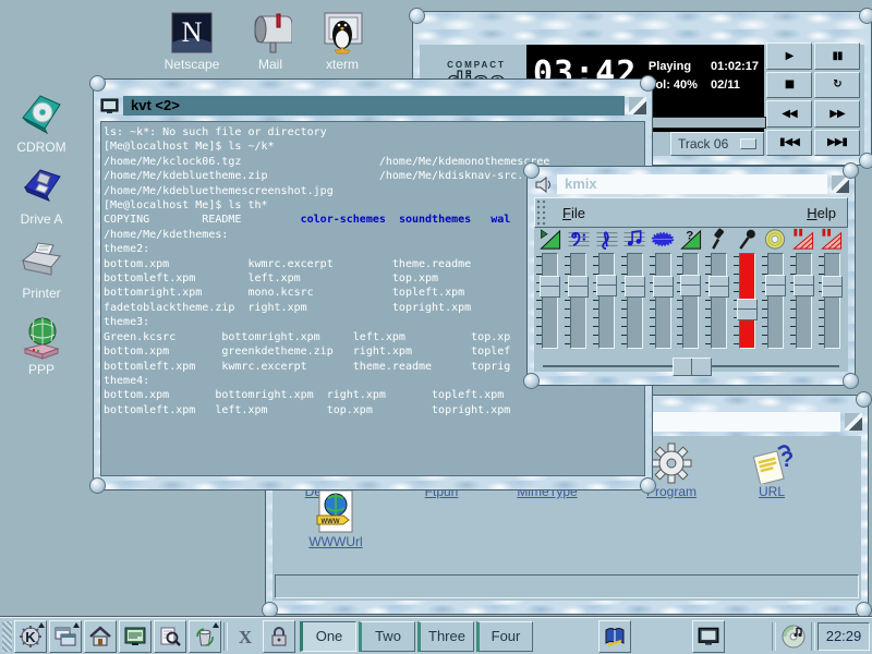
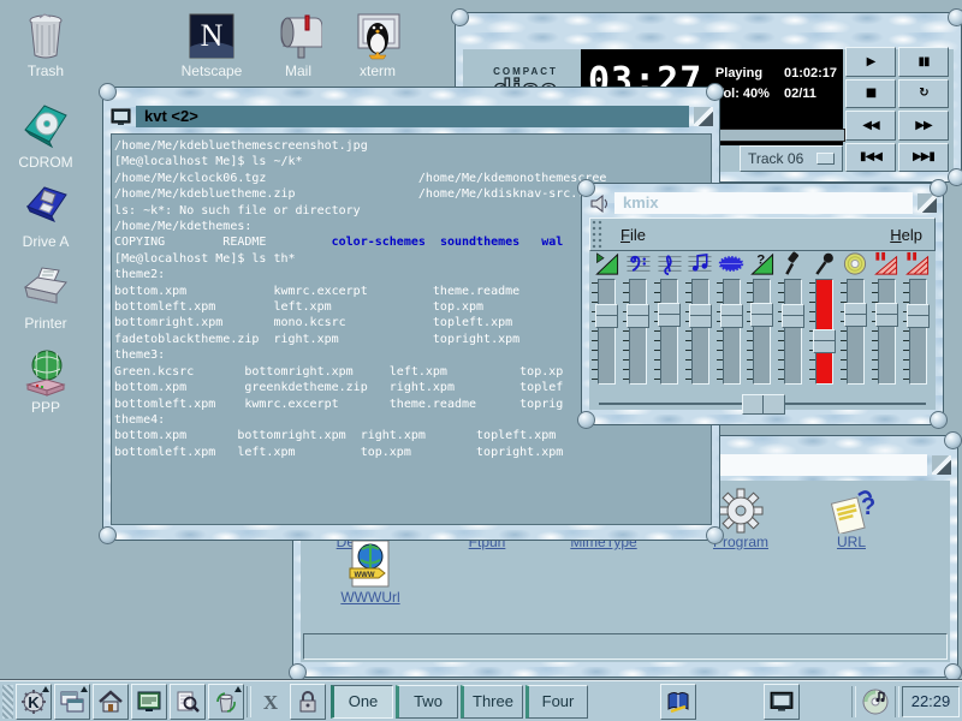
+ Trash
  N
  Netscape
  Mail
  xterm
  CDROM
  Drive A
  Printer
  PPP
  Ftpurl
  MimeType
  rogram
  ?
  URL
  WWWUrl
  COMPACT
- 03:42
+ 03:27
  Playing
  01:02:17
  ol: 40%
  02/11
  Track 06
  ▶
  ▮▮
  ■
  ↻
  ◀◀
  ▶▶
  ▮◀◀
  ▶▶▮
  kvt <2>
- ls: ~k*: No such file or directory
+ /home/Me/kdebluethemescreenshot.jpg
  [Me@localhost Me]$ ls ~/k*
  /home/Me/kclock06.tgz /home/Me/kdemonothemescee
  /home/Me/kdebluetheme.zip /home/Me/kdisknav-src.
- /home/Me/kdebluethemescreenshot.jpg
+ ls: ~k*: No such file or directory
- [Me@localhost Me]$ ls th*
+ /home/Me/kdethemes:
  COPYING README color-schemes soundthemes wal
- /home/Me/kdethemes:
+ [Me@localhost Me]$ ls th*
  theme2:
  bottom.xpm kwmrc.excerpt theme.readme
  bottomleft.xpm left.xpm top.xpm
  bottomright.xpm mono.kcsrc topleft.xpm
  fadetoblacktheme.zip right.xpm topright.xpm
  theme3:
  Green.kcsrc bottomright.xpm left.xpm top.xp
  bottom.xpm greenkdetheme.zip right.xpm toplef
  bottomleft.xpm kwmrc.excerpt theme.readme toprig
  theme4:
  bottom.xpm bottomright.xpm right.xpm topleft.xpm
  bottomleft.xpm left.xpm top.xpm topright.xpm
  kmix
  File
  Help
  ?
  K
  X
  One
  Two
  Three
  Four
  22:29
